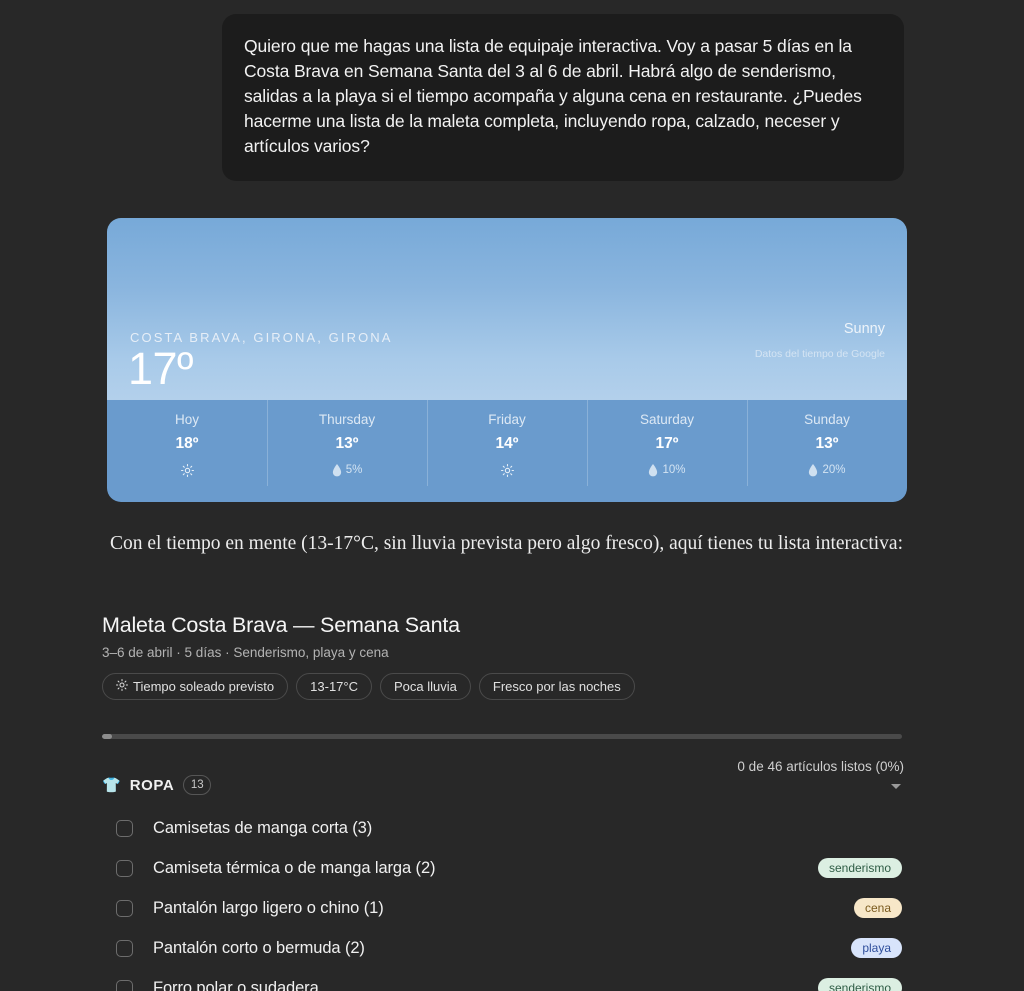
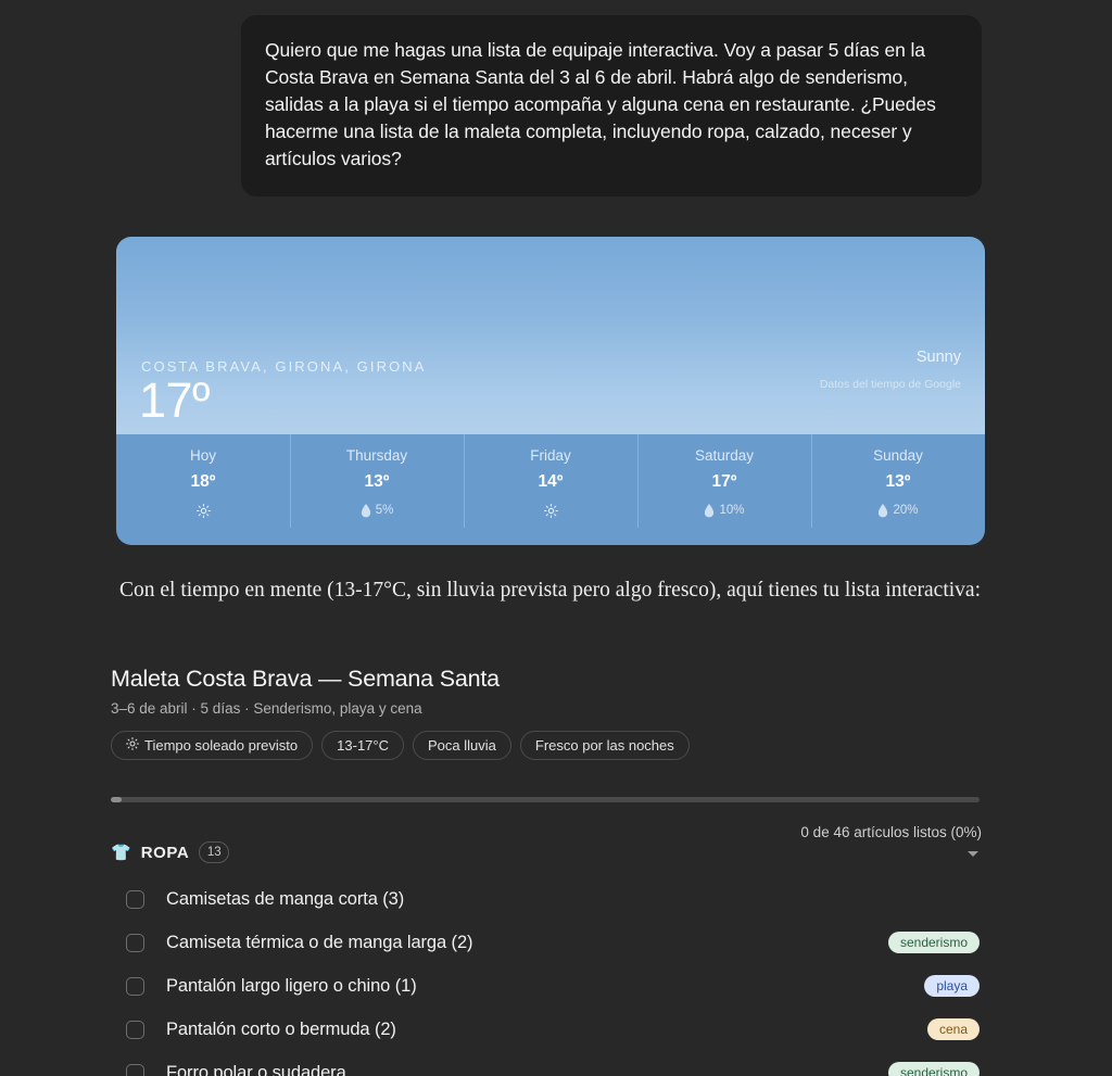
  Quiero que me hagas una lista de equipaje interactiva. Voy a pasar 5 días en la Costa Brava en Semana Santa del 3 al 6 de abril. Habrá algo de senderismo, salidas a la playa si el tiempo acompaña y alguna cena en restaurante. ¿Puedes hacerme una lista de la maleta completa, incluyendo ropa, calzado, neceser y artículos varios?
  COSTA BRAVA, GIRONA, GIRONA
  17º
  Sunny
  Datos del tiempo de Google
  Hoy
  18º
  Thursday
  13º
  5%
  Friday
  14º
  Saturday
  17º
  10%
  Sunday
  13º
  20%
  Con el tiempo en mente (13-17°C, sin lluvia prevista pero algo fresco), aquí tienes tu lista interactiva:
  Maleta Costa Brava — Semana Santa
  3–6 de abril · 5 días · Senderismo, playa y cena
  Tiempo soleado previsto
  13-17°C
  Poca lluvia
  Fresco por las noches
  0 de 46 artículos listos (0%)
  👕
  ROPA
  13
  Camisetas de manga corta (3)
  Camiseta térmica o de manga larga (2)
  senderismo
  Pantalón largo ligero o chino (1)
- cena
+ playa
  Pantalón corto o bermuda (2)
- playa
+ cena
  Forro polar o sudadera
  senderismo
